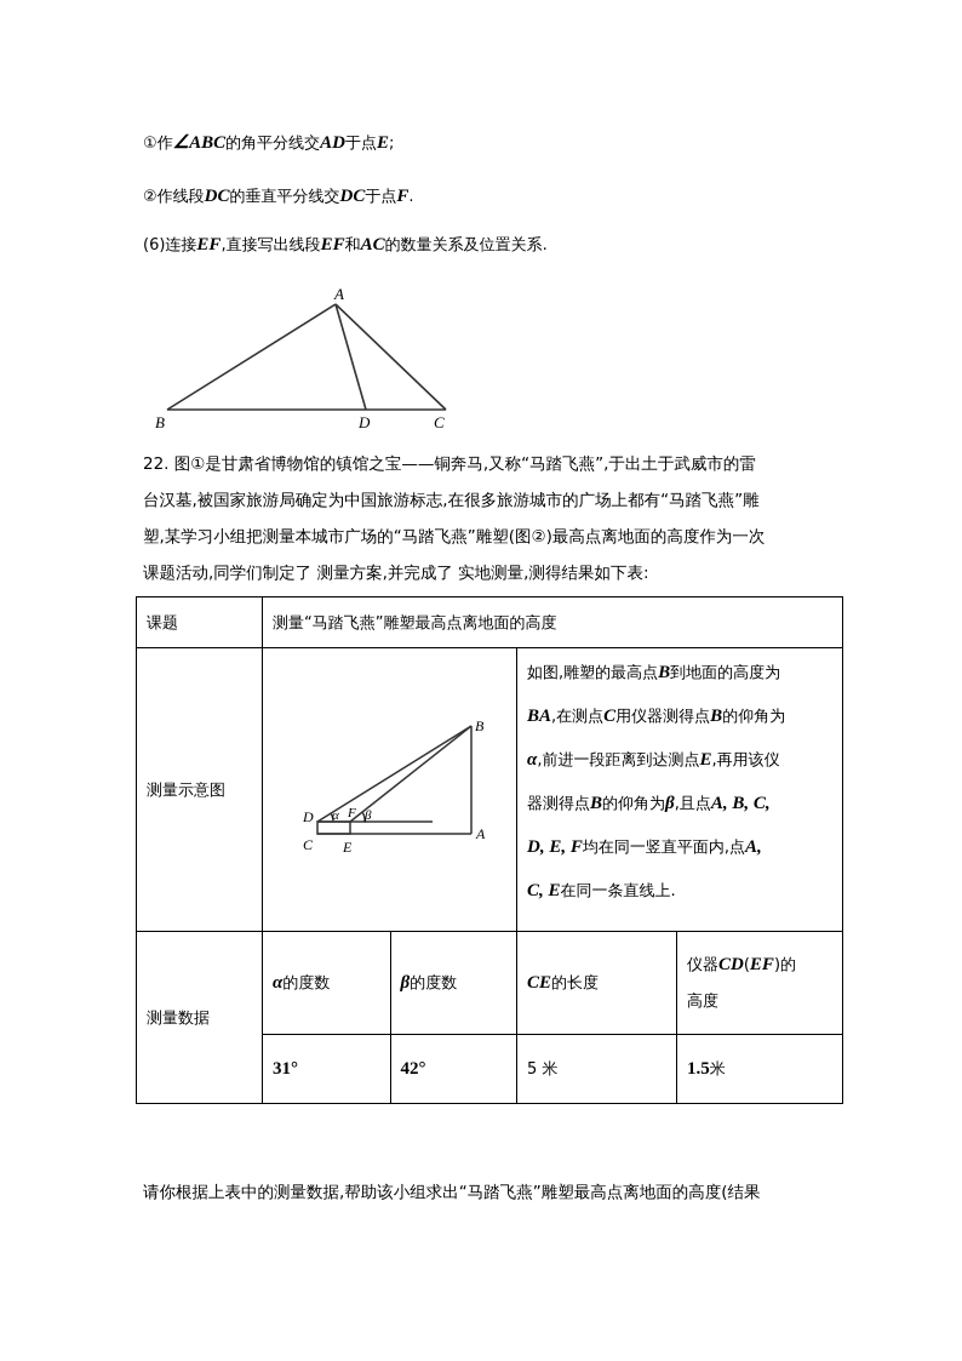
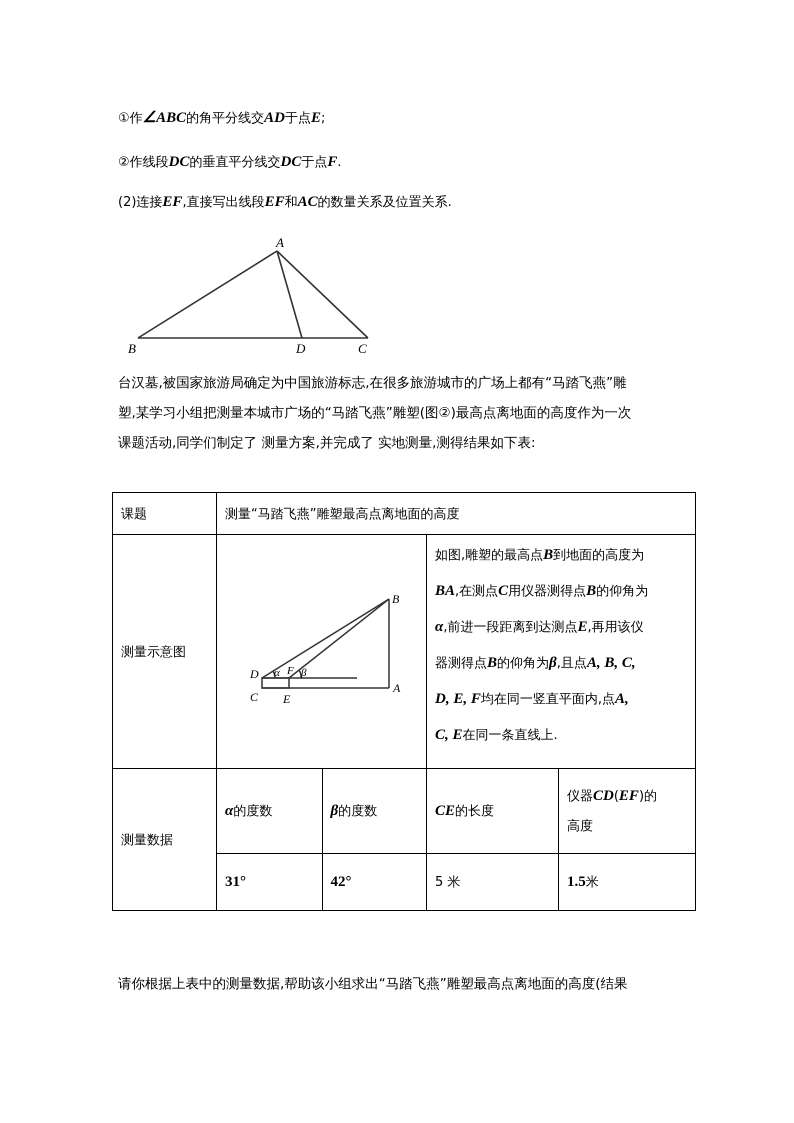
  ①作∠ABC的角平分线交AD于点E;
  ②作线段DC的垂直平分线交DC于点F.
- (6)连接EF,直接写出线段EF和AC的数量关系及位置关系.
+ (2)连接EF,直接写出线段EF和AC的数量关系及位置关系.
  A
  B
  D
  C
- 22. 图①是甘肃省博物馆的镇馆之宝——铜奔马,又称“马踏飞燕”,于出土于武威市的雷
  台汉墓,被国家旅游局确定为中国旅游标志,在很多旅游城市的广场上都有“马踏飞燕”雕
  塑,某学习小组把测量本城市广场的“马踏飞燕”雕塑(图②)最高点离地面的高度作为一次
  课题活动,同学们制定了 测量方案,并完成了 实地测量,测得结果如下表:
  课题	测量“马踏飞燕”雕塑最高点离地面的高度
  测量示意图	B A D C E F α β	如图,雕塑的最高点B到地面的高度为 BA,在测点C用仪器测得点B的仰角为 α,前进一段距离到达测点E,再用该仪 器测得点B的仰角为β,且点A, B, C, D, E, F均在同一竖直平面内,点A, C, E在同一条直线上.
  测量数据	α的度数	β的度数	CE的长度	仪器CD(EF)的 高度
  31°	42°	5 米	1.5米
  请你根据上表中的测量数据,帮助该小组求出“马踏飞燕”雕塑最高点离地面的高度(结果
